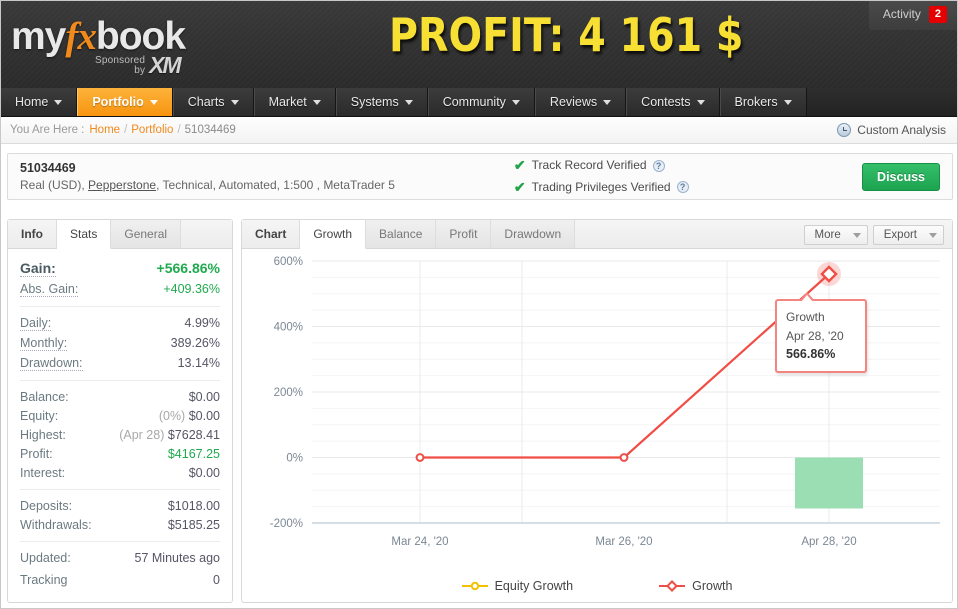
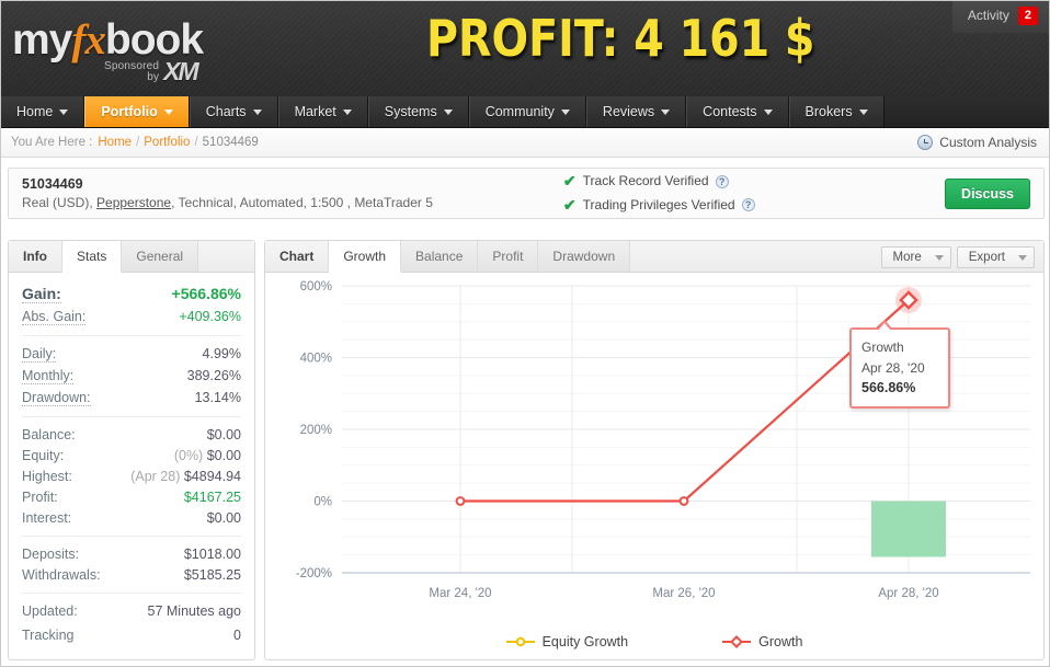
  myfxbook
  Sponsored
  by
  XM
  PROFIT: 4 161 $
  Activity
  2
  Home
  Portfolio
  Charts
  Market
  Systems
  Community
  Reviews
  Contests
  Brokers
  You Are Here :
  Home
  /
  Portfolio
  /
  51034469
  Custom Analysis
  51034469
  Real (USD), Pepperstone, Technical, Automated, 1:500 , MetaTrader 5
  ✔
  Track Record Verified
  ?
  ✔
  Trading Privileges Verified
  ?
  Discuss
  Info
  Stats
  General
  Gain:
  +566.86%
  Abs. Gain:
  +409.36%
  Daily:
  4.99%
  Monthly:
  389.26%
  Drawdown:
  13.14%
  Balance:
  $0.00
  Equity:
  (0%) $0.00
  Highest:
- (Apr 28) $7628.41
+ (Apr 28) $4894.94
  Profit:
  $4167.25
  Interest:
  $0.00
  Deposits:
  $1018.00
  Withdrawals:
  $5185.25
  Updated:
  57 Minutes ago
  Tracking
  0
  Chart
  Growth
  Balance
  Profit
  Drawdown
  More
  Export
  600%
  400%
  200%
  0%
  -200%
  Mar 24, '20
  Mar 26, '20
  Apr 28, '20
  Growth
  Apr 28, '20
  566.86%
  Equity Growth
  Growth
